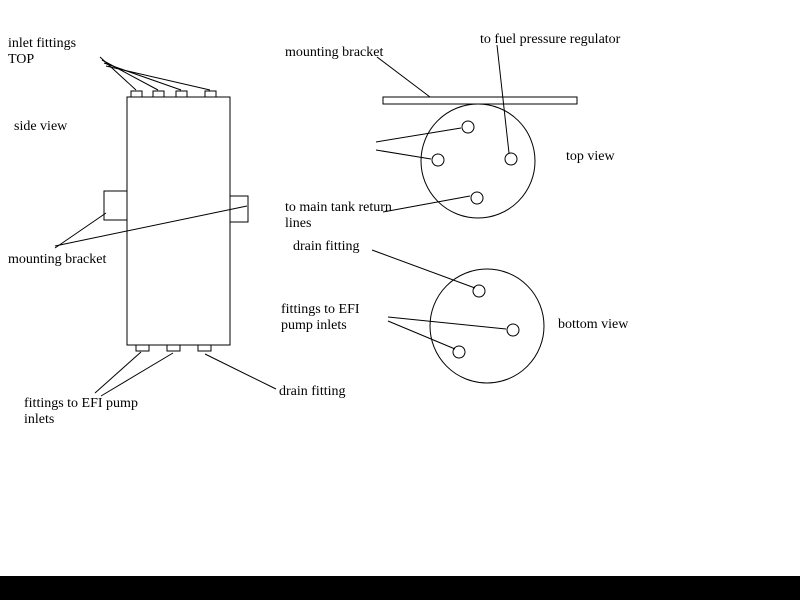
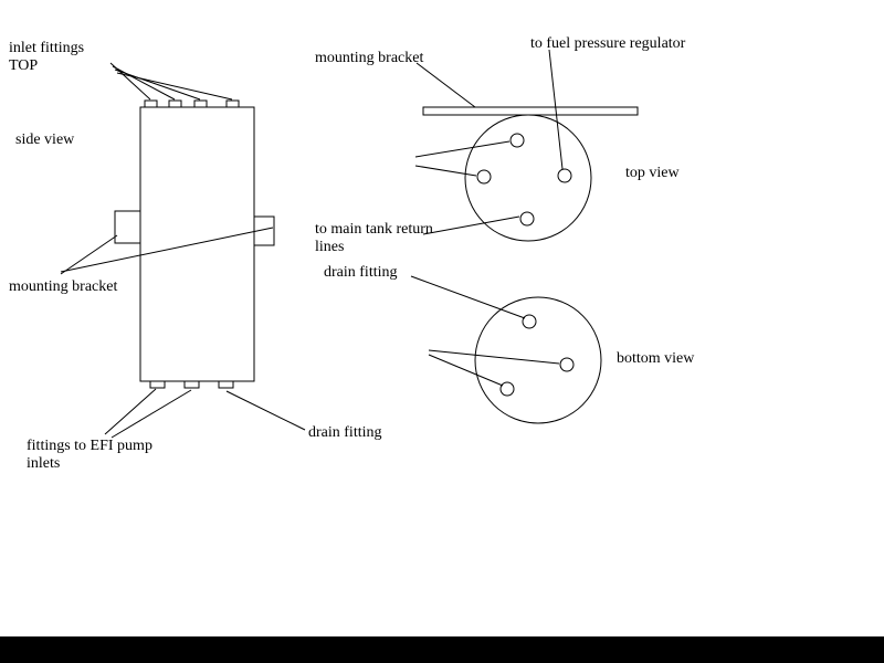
  inlet fittings
  TOP
  mounting bracket
  to fuel pressure regulator
  side view
  top view
  to main tank return
  lines
  drain fitting
  mounting bracket
- fittings to EFI
- pump inlets
  bottom view
  drain fitting
  fittings to EFI pump
  inlets
